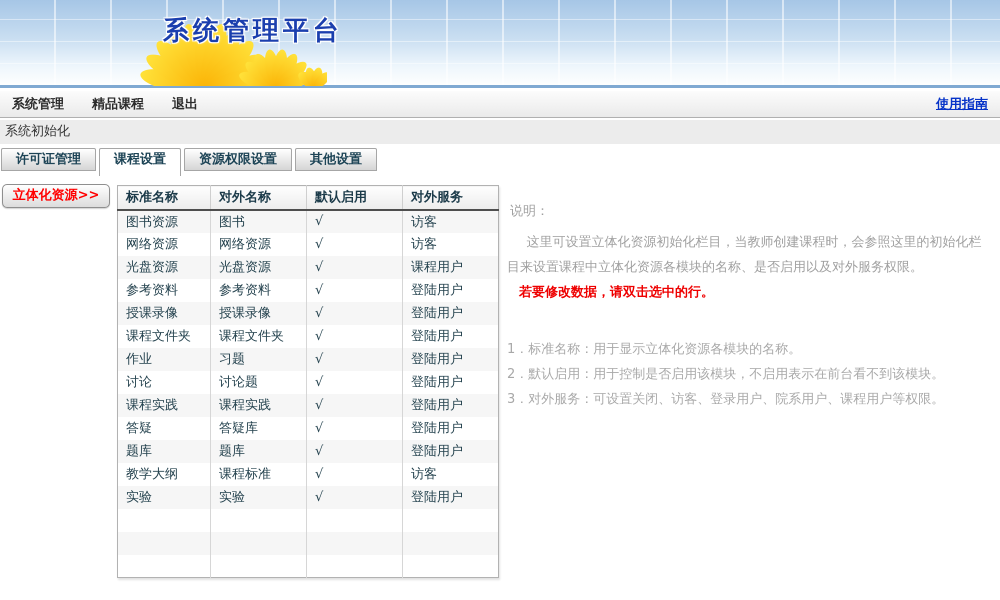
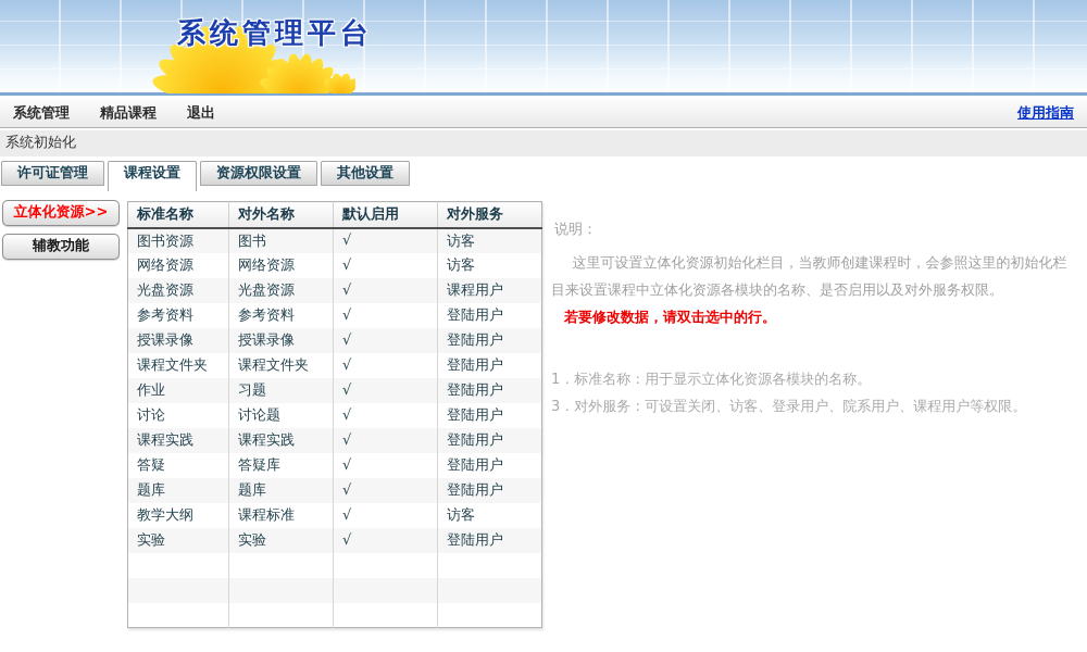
  系统管理平台
  系统管理
  精品课程
  退出
  使用指南
  系统初始化
  许可证管理
  课程设置
  资源权限设置
  其他设置
  立体化资源>>
+ 辅教功能
  标准名称	对外名称	默认启用	对外服务
  图书资源	图书	√	访客
  网络资源	网络资源	√	访客
  光盘资源	光盘资源	√	课程用户
  参考资料	参考资料	√	登陆用户
  授课录像	授课录像	√	登陆用户
  课程文件夹	课程文件夹	√	登陆用户
  作业	习题	√	登陆用户
  讨论	讨论题	√	登陆用户
  课程实践	课程实践	√	登陆用户
  答疑	答疑库	√	登陆用户
  题库	题库	√	登陆用户
  教学大纲	课程标准	√	访客
  实验	实验	√	登陆用户
  说明：
  这里可设置立体化资源初始化栏目，当教师创建课程时，会参照这里的初始化栏目来设置课程中立体化资源各模块的名称、是否启用以及对外服务权限。
  若要修改数据，请双击选中的行。
  1．标准名称：用于显示立体化资源各模块的名称。
- 2．默认启用：用于控制是否启用该模块，不启用表示在前台看不到该模块。
  3．对外服务：可设置关闭、访客、登录用户、院系用户、课程用户等权限。
